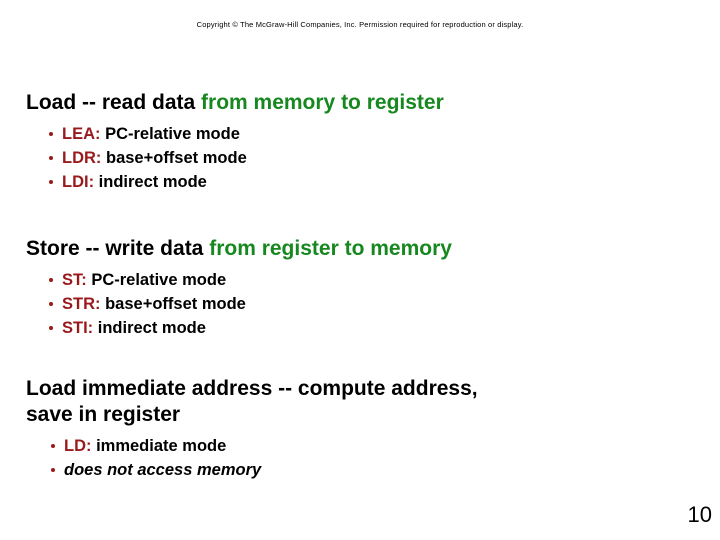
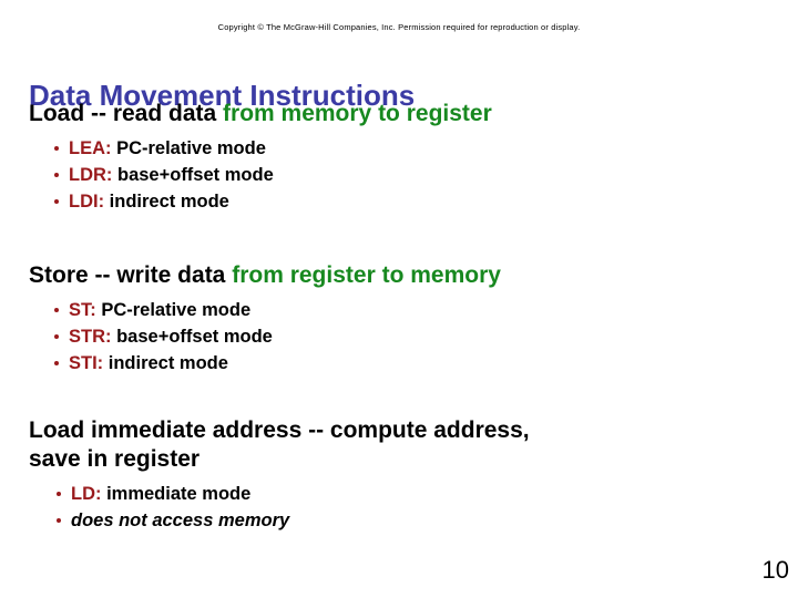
  Copyright © The McGraw-Hill Companies, Inc. Permission required for reproduction or display.
+ Data Movement Instructions
  Load -- read data from memory to register
  LEA: PC-relative mode
  LDR: base+offset mode
  LDI: indirect mode
  Store -- write data from register to memory
  ST: PC-relative mode
  STR: base+offset mode
  STI: indirect mode
  Load immediate address -- compute address, save in register
  LD: immediate mode
  does not access memory
  10
